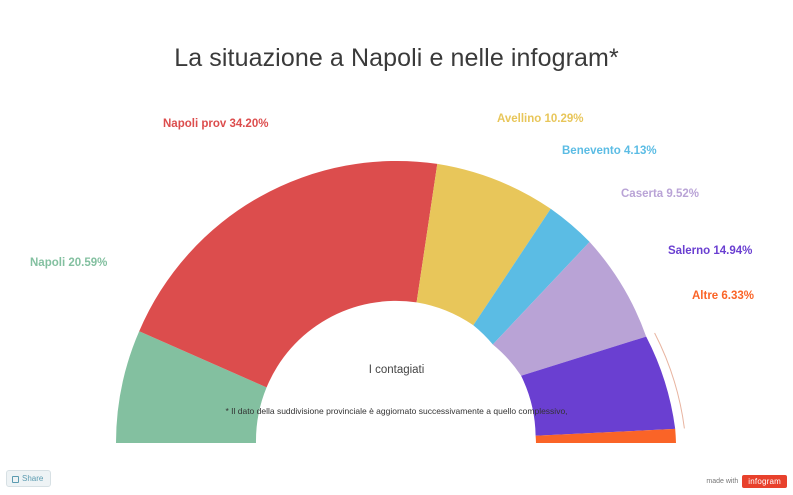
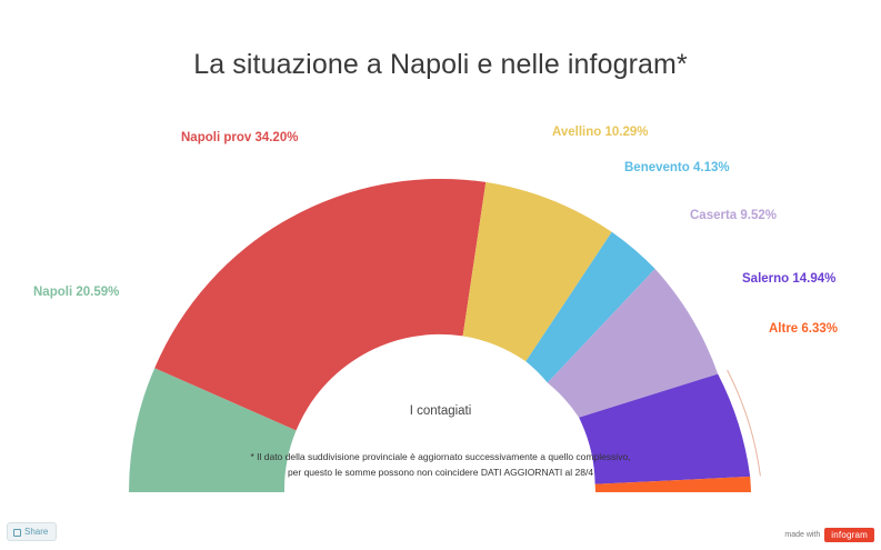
  La situazione a Napoli e nelle infogram*
  Napoli 20.59%
  Napoli prov 34.20%
  Avellino 10.29%
  Benevento 4.13%
  Caserta 9.52%
  Salerno 14.94%
  Altre 6.33%
  I contagiati
  * Il dato della suddivisione provinciale è aggiornato successivamente a quello complessivo,
+ per questo le somme possono non coincidere DATI AGGIORNATI al 28/4
  Share
  infogram
